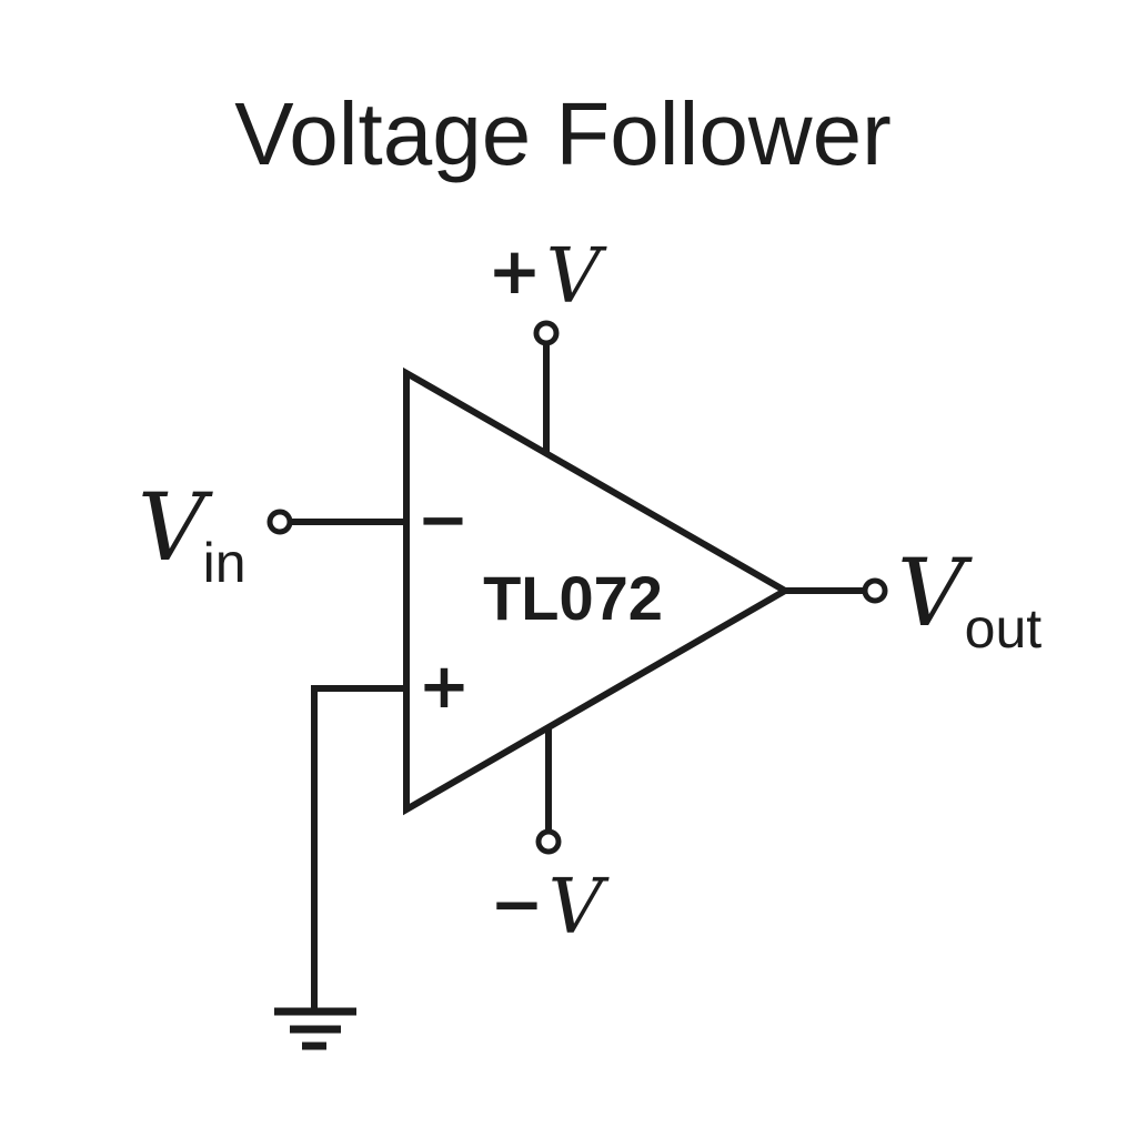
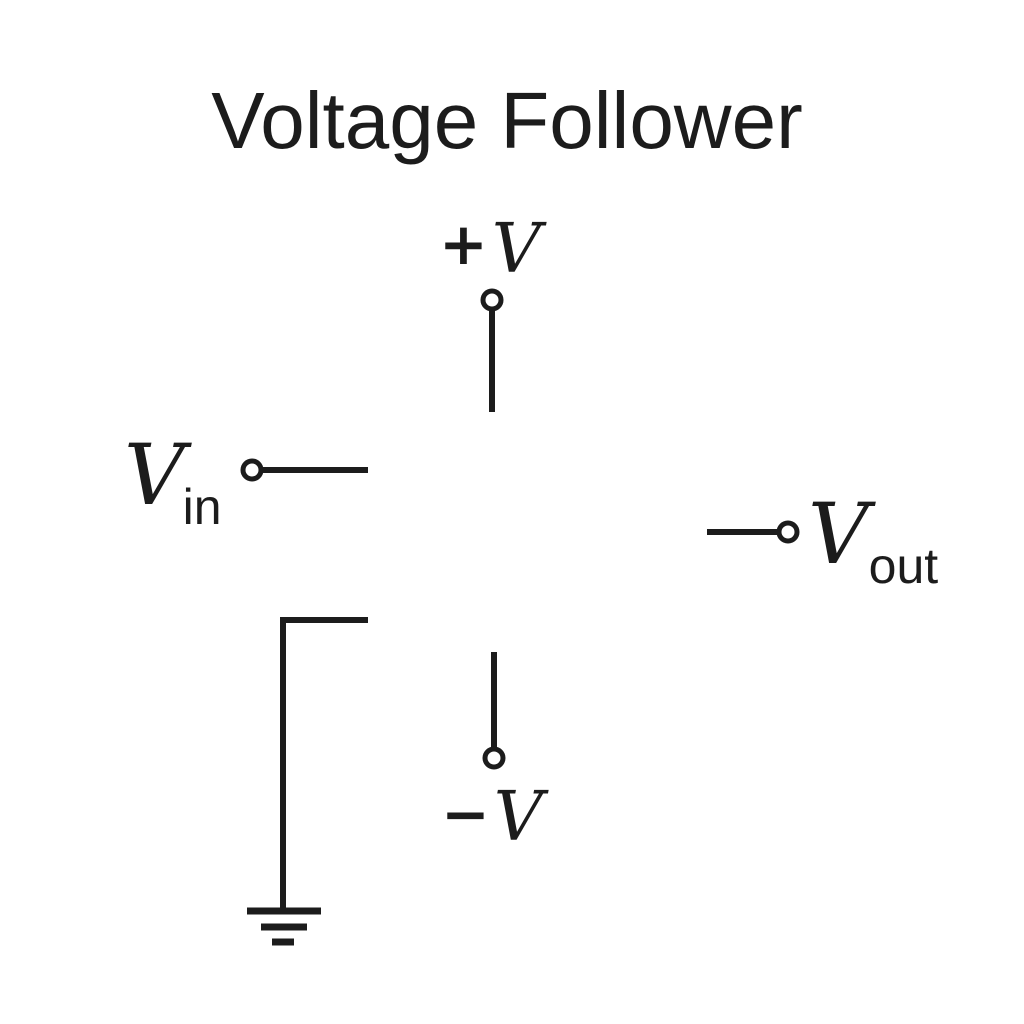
  Voltage Follower
  + V
  − V
  V in
- −
- +
- TL072
  V out
